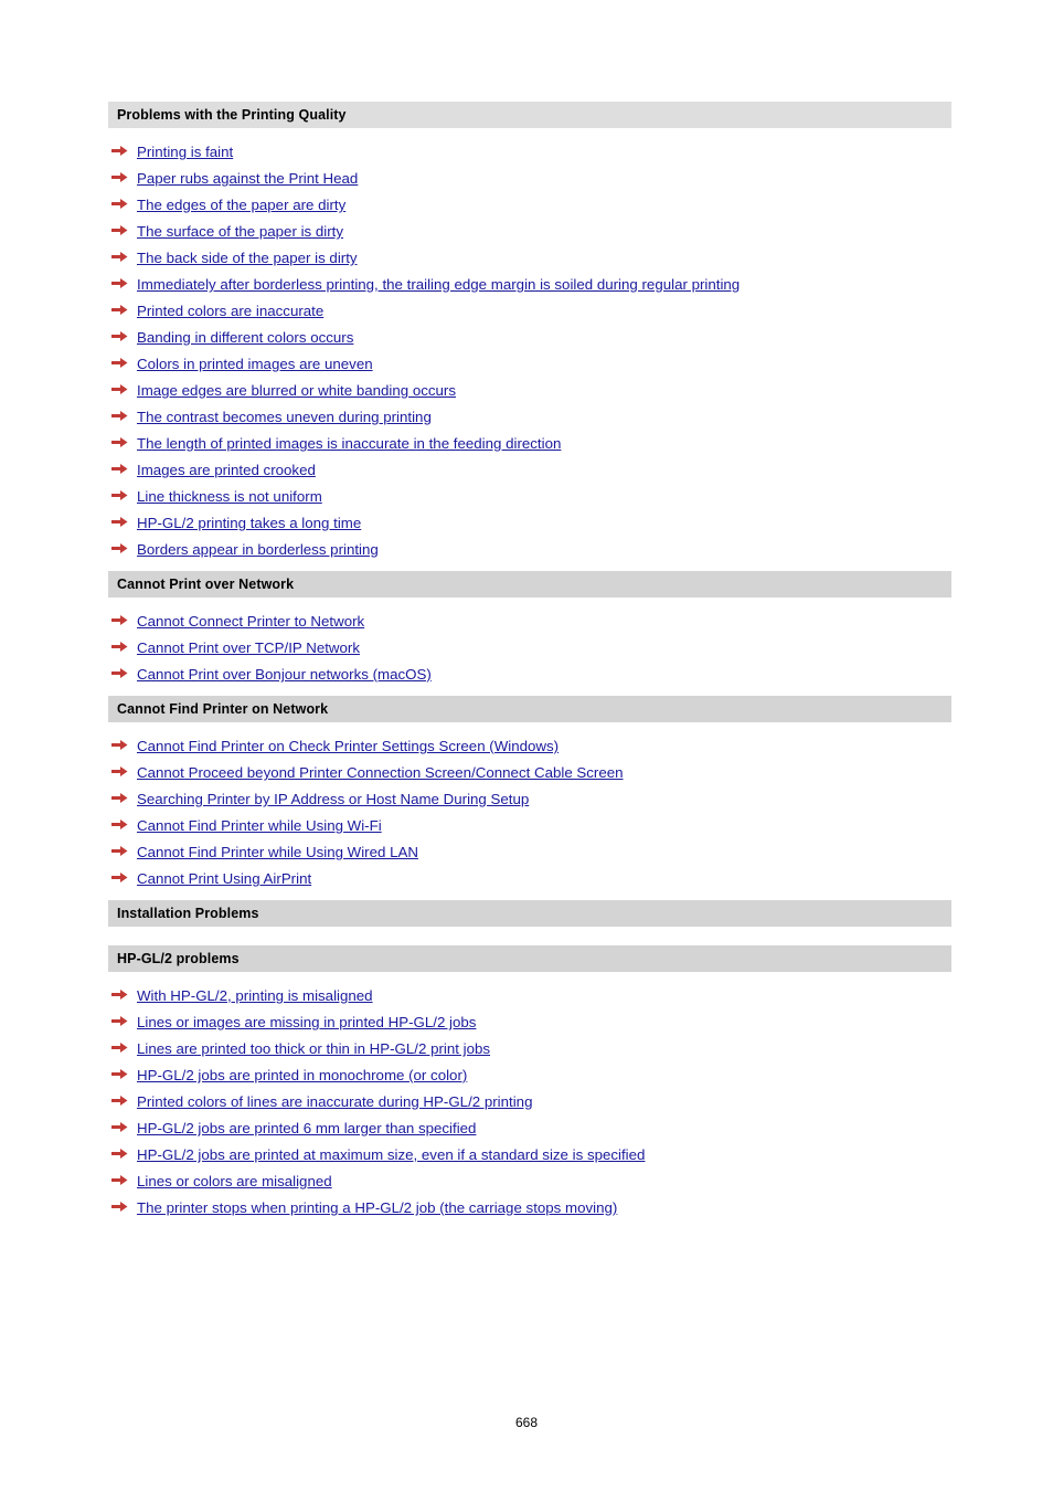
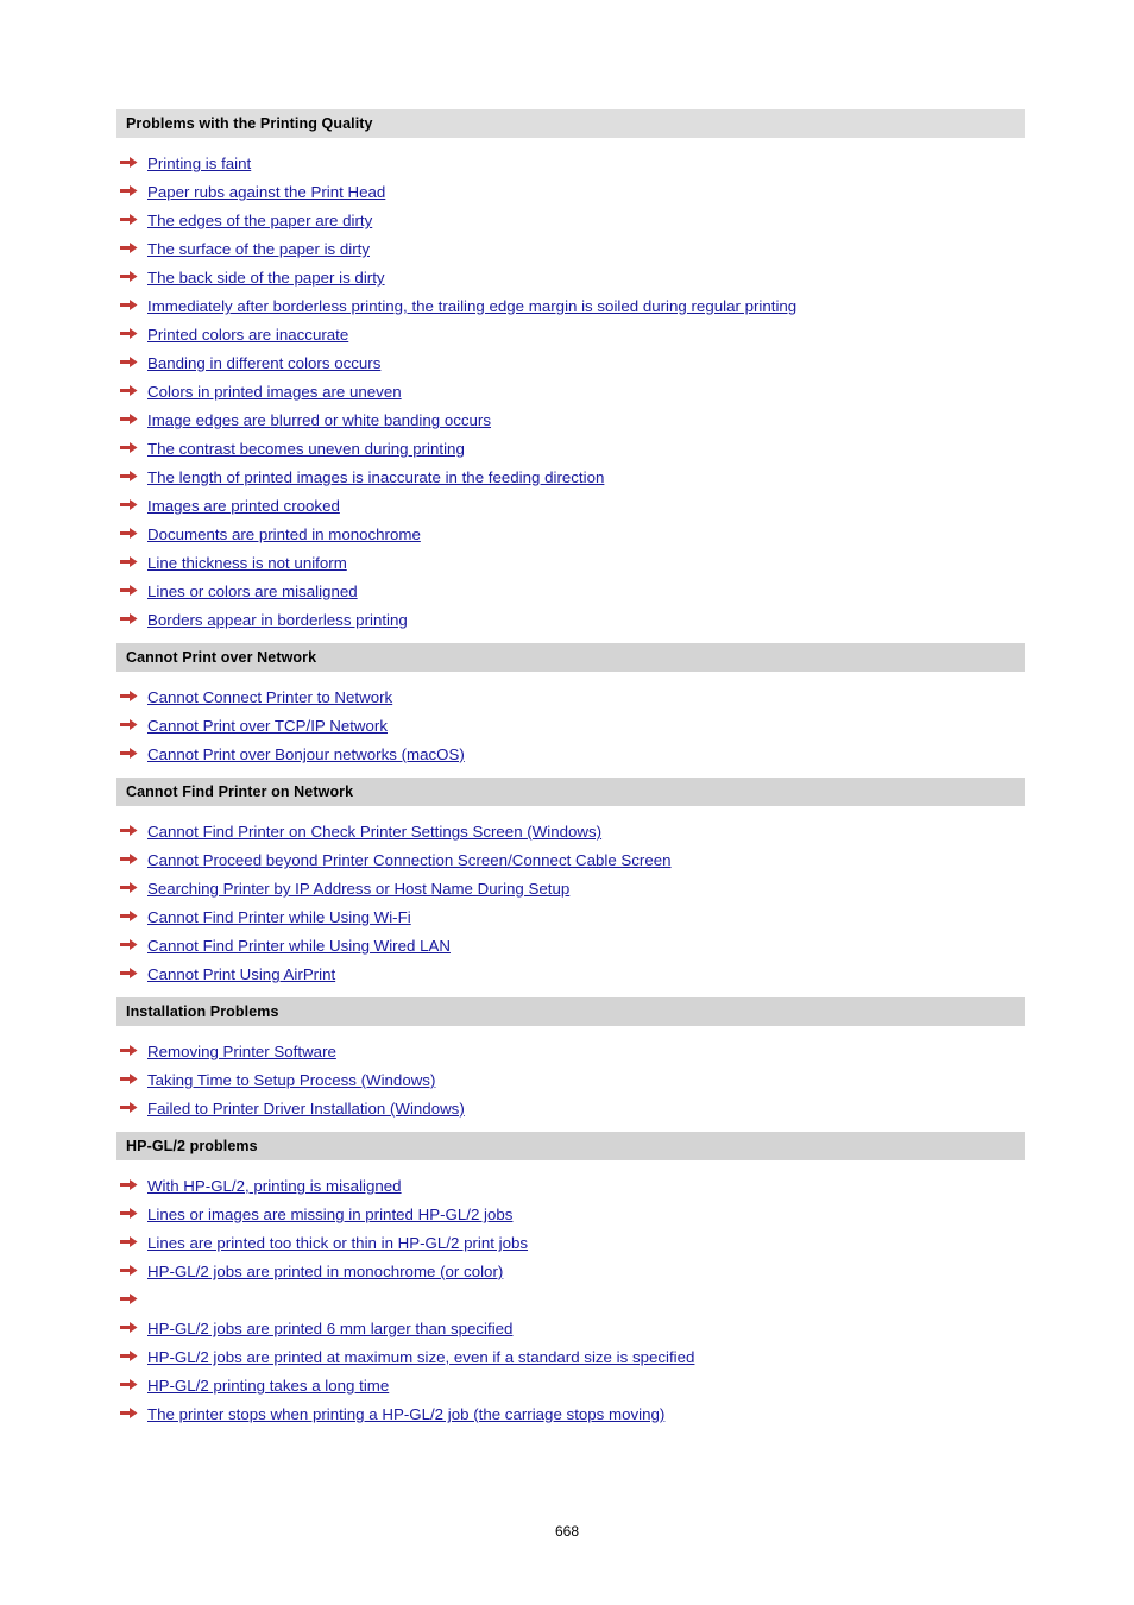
  Problems with the Printing Quality
  Printing is faint
  Paper rubs against the Print Head
  The edges of the paper are dirty
  The surface of the paper is dirty
  The back side of the paper is dirty
  Immediately after borderless printing, the trailing edge margin is soiled during regular printing
  Printed colors are inaccurate
  Banding in different colors occurs
  Colors in printed images are uneven
  Image edges are blurred or white banding occurs
  The contrast becomes uneven during printing
  The length of printed images is inaccurate in the feeding direction
  Images are printed crooked
+ Documents are printed in monochrome
  Line thickness is not uniform
- HP-GL/2 printing takes a long time
+ Lines or colors are misaligned
  Borders appear in borderless printing
  Cannot Print over Network
  Cannot Connect Printer to Network
  Cannot Print over TCP/IP Network
  Cannot Print over Bonjour networks (macOS)
  Cannot Find Printer on Network
  Cannot Find Printer on Check Printer Settings Screen (Windows)
  Cannot Proceed beyond Printer Connection Screen/Connect Cable Screen
  Searching Printer by IP Address or Host Name During Setup
  Cannot Find Printer while Using Wi-Fi
  Cannot Find Printer while Using Wired LAN
  Cannot Print Using AirPrint
  Installation Problems
+ Removing Printer Software
+ Taking Time to Setup Process (Windows)
+ Failed to Printer Driver Installation (Windows)
  HP-GL/2 problems
  With HP-GL/2, printing is misaligned
  Lines or images are missing in printed HP-GL/2 jobs
  Lines are printed too thick or thin in HP-GL/2 print jobs
  HP-GL/2 jobs are printed in monochrome (or color)
- Printed colors of lines are inaccurate during HP-GL/2 printing
  HP-GL/2 jobs are printed 6 mm larger than specified
  HP-GL/2 jobs are printed at maximum size, even if a standard size is specified
- Lines or colors are misaligned
+ HP-GL/2 printing takes a long time
  The printer stops when printing a HP-GL/2 job (the carriage stops moving)
  668
